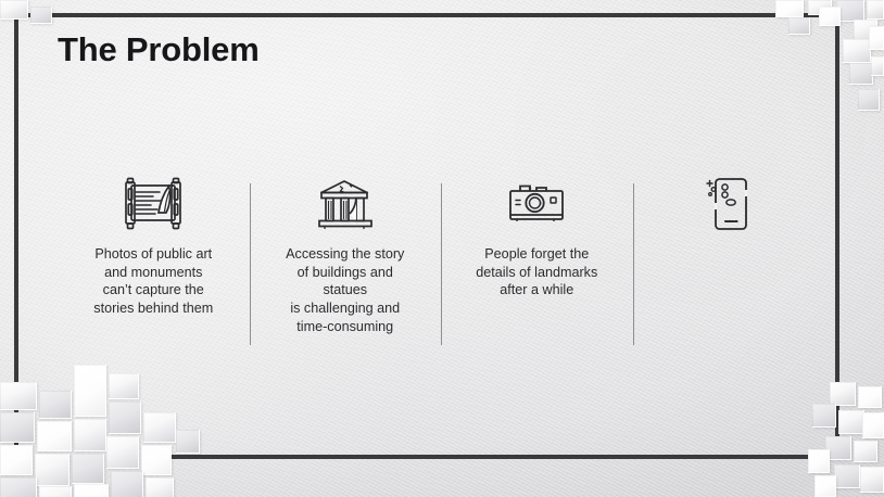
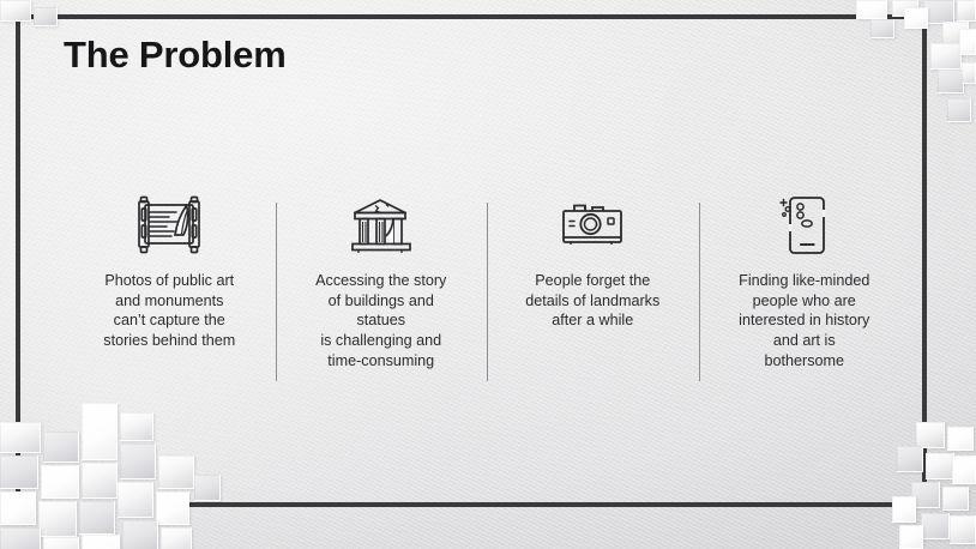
  The Problem
  Photos of public art
  and monuments
  can’t capture the
  stories behind them
  Accessing the story
  of buildings and
  statues
  is challenging and
  time-consuming
  People forget the
  details of landmarks
  after a while
+ Finding like-minded
+ people who are
+ interested in history
+ and art is
+ bothersome
